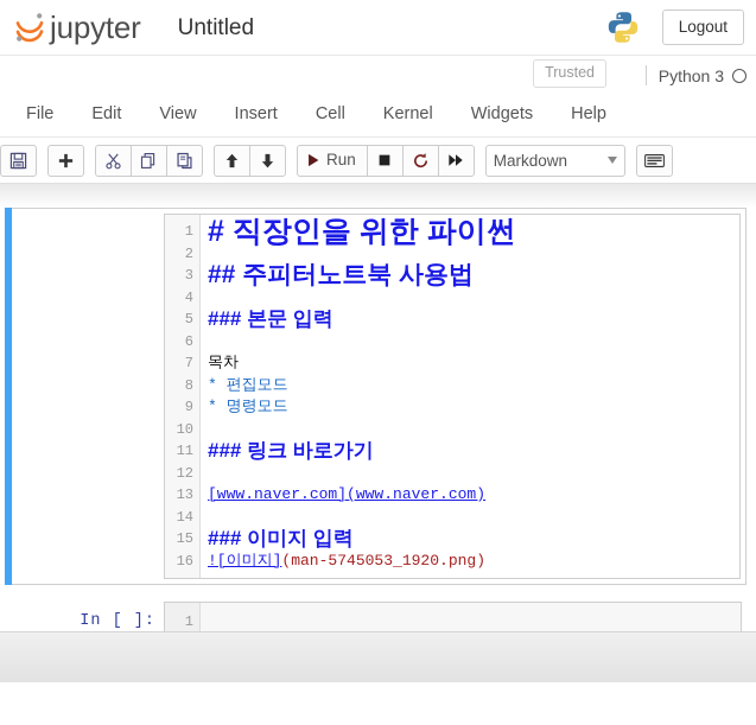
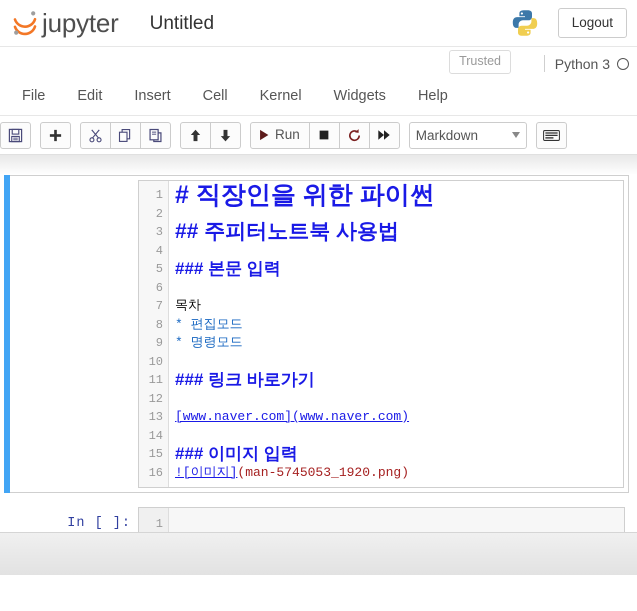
  jupyter
  Untitled
  Logout
  Trusted
  Python 3
  File
  Edit
- View
  Insert
  Cell
  Kernel
  Widgets
  Help
  Run
  Markdown
  1
  2
  3
  4
  5
  6
  7
  8
  9
  10
  11
  12
  13
  14
  15
  16
  # 직장인을 위한 파이썬
  ## 주피터노트북 사용법
  ### 본문 입력
  목차
  * 편집모드
  * 명령모드
  ### 링크 바로가기
  [www.naver.com](www.naver.com)
  ### 이미지 입력
  ![이미지](man-5745053_1920.png)
  In [ ]:
  1
